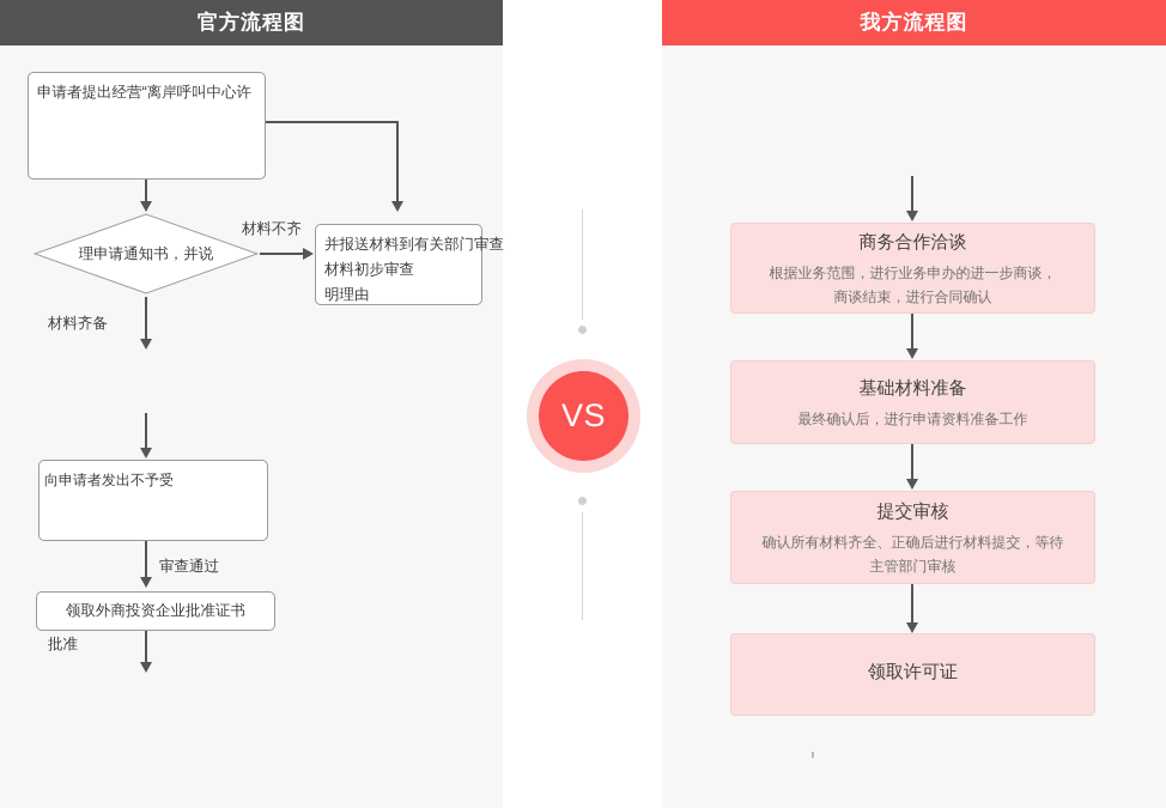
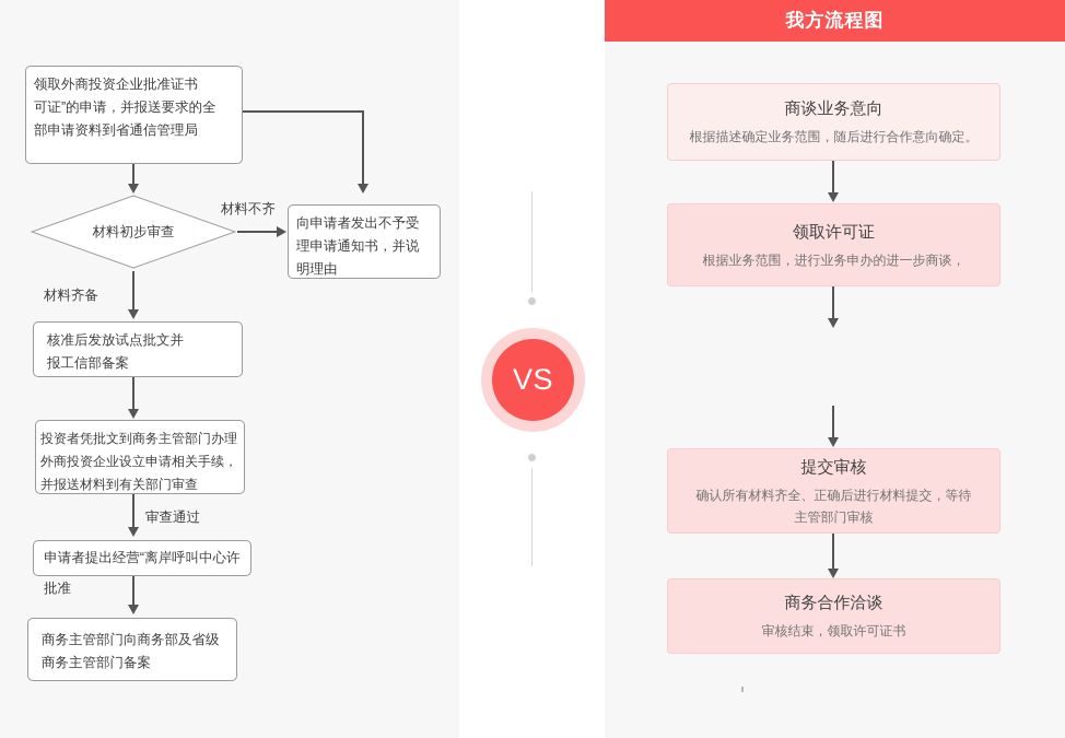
- 官方流程图
- 申请者提出经营“离岸呼叫中心许
+ 领取外商投资企业批准证书
+ 可证”的申请，并报送要求的全
+ 部申请资料到省通信管理局
- 理申请通知书，并说
+ 材料初步审查
  材料不齐
- 并报送材料到有关部门审查
+ 向申请者发出不予受
- 材料初步审查
+ 理申请通知书，并说
  明理由
  材料齐备
+ 核准后发放试点批文并
+ 报工信部备案
+ 投资者凭批文到商务主管部门办理
+ 外商投资企业设立申请相关手续，
- 向申请者发出不予受
+ 并报送材料到有关部门审查
  审查通过
- 领取外商投资企业批准证书
+ 申请者提出经营“离岸呼叫中心许
  批准
+ 商务主管部门向商务部及省级
+ 商务主管部门备案
  VS
  我方流程图
+ 商谈业务意向
+ 根据描述确定业务范围，随后进行合作意向确定。
- 商务合作洽谈
+ 领取许可证
  根据业务范围，进行业务申办的进一步商谈，
- 商谈结束，进行合同确认
- 基础材料准备
- 最终确认后，进行申请资料准备工作
  提交审核
  确认所有材料齐全、正确后进行材料提交，等待
  主管部门审核
- 领取许可证
+ 商务合作洽谈
+ 审核结束，领取许可证书
